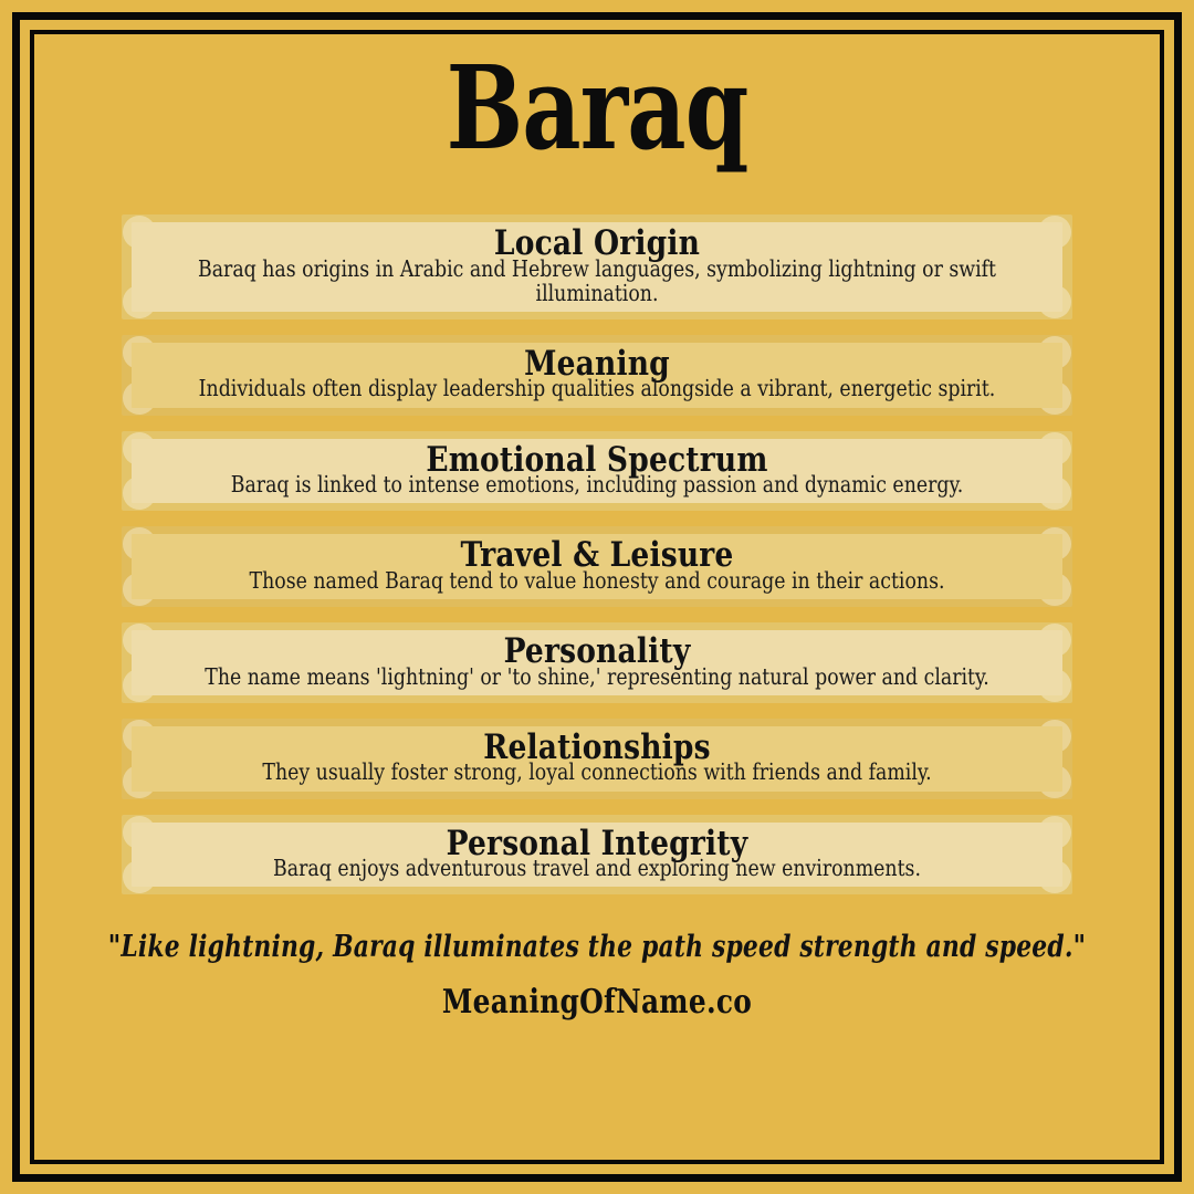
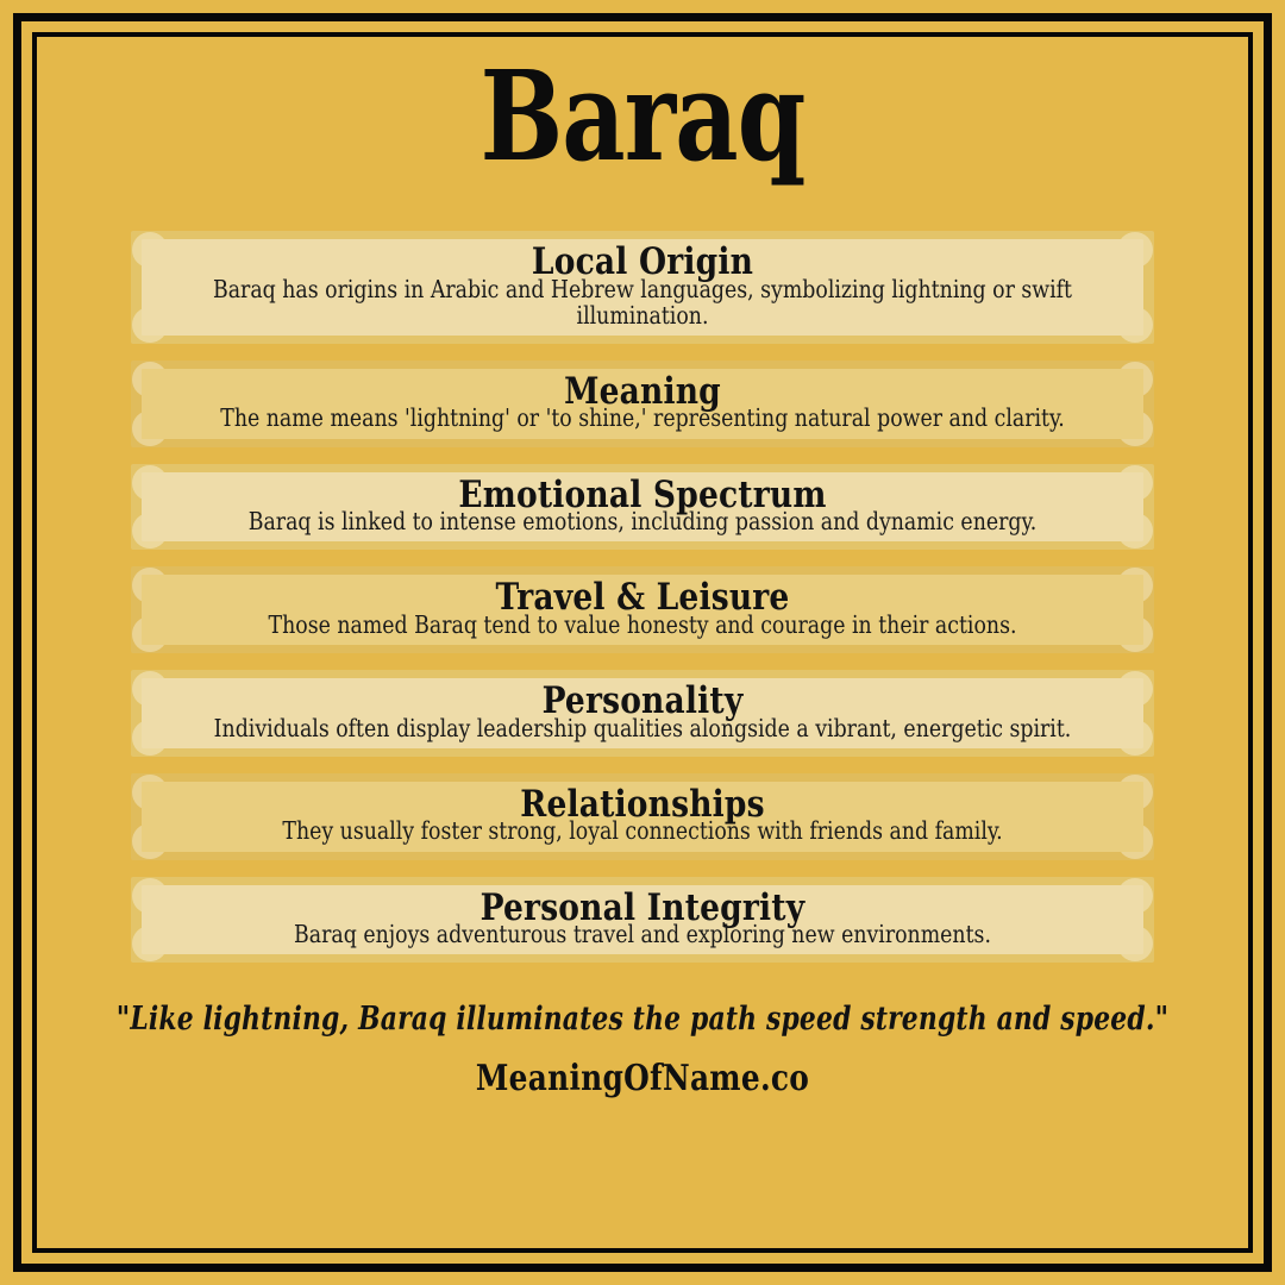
  Baraq
  Local Origin
  Baraq has origins in Arabic and Hebrew languages, symbolizing lightning or swift illumination.
  Meaning
- Individuals often display leadership qualities alongside a vibrant, energetic spirit.
+ The name means 'lightning' or 'to shine,' representing natural power and clarity.
  Emotional Spectrum
  Baraq is linked to intense emotions, including passion and dynamic energy.
  Travel & Leisure
  Those named Baraq tend to value honesty and courage in their actions.
  Personality
- The name means 'lightning' or 'to shine,' representing natural power and clarity.
+ Individuals often display leadership qualities alongside a vibrant, energetic spirit.
  Relationships
  They usually foster strong, loyal connections with friends and family.
  Personal Integrity
  Baraq enjoys adventurous travel and exploring new environments.
  "Like lightning, Baraq illuminates the path speed strength and speed."
  MeaningOfName.co
